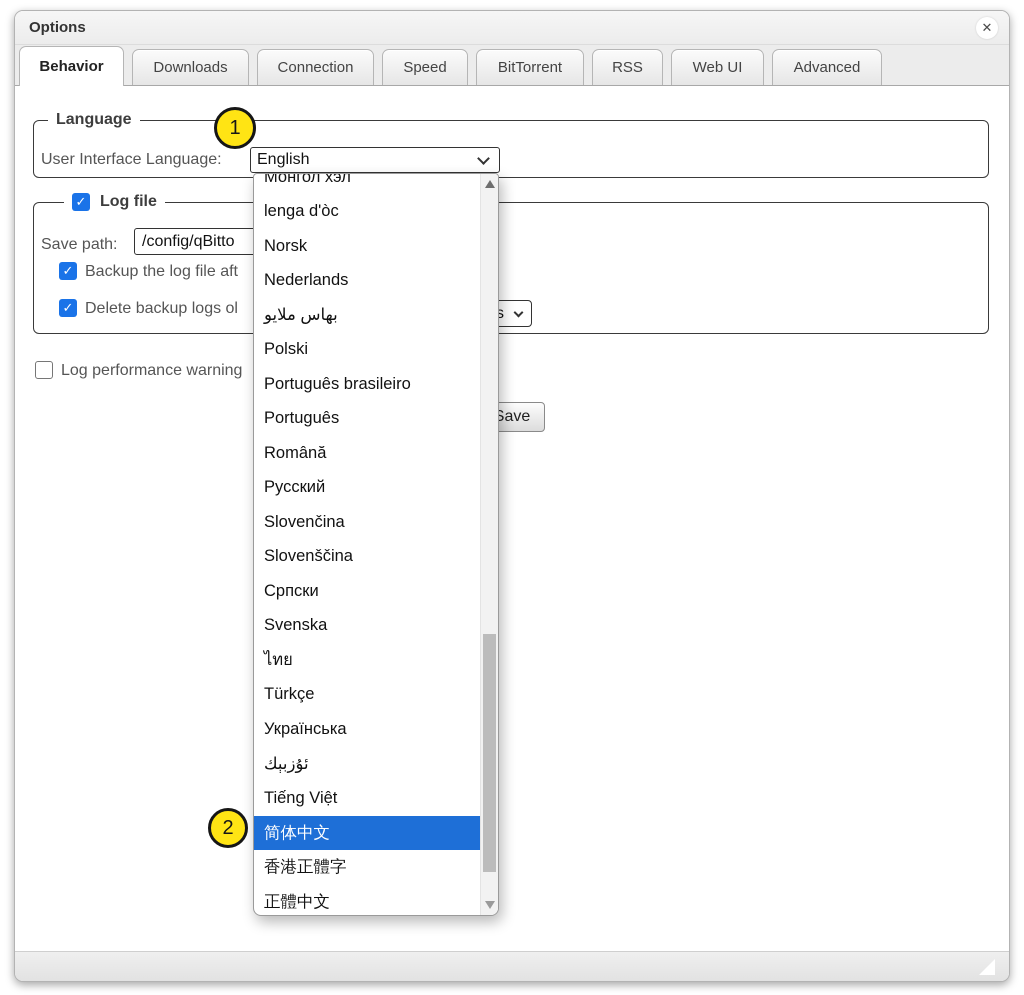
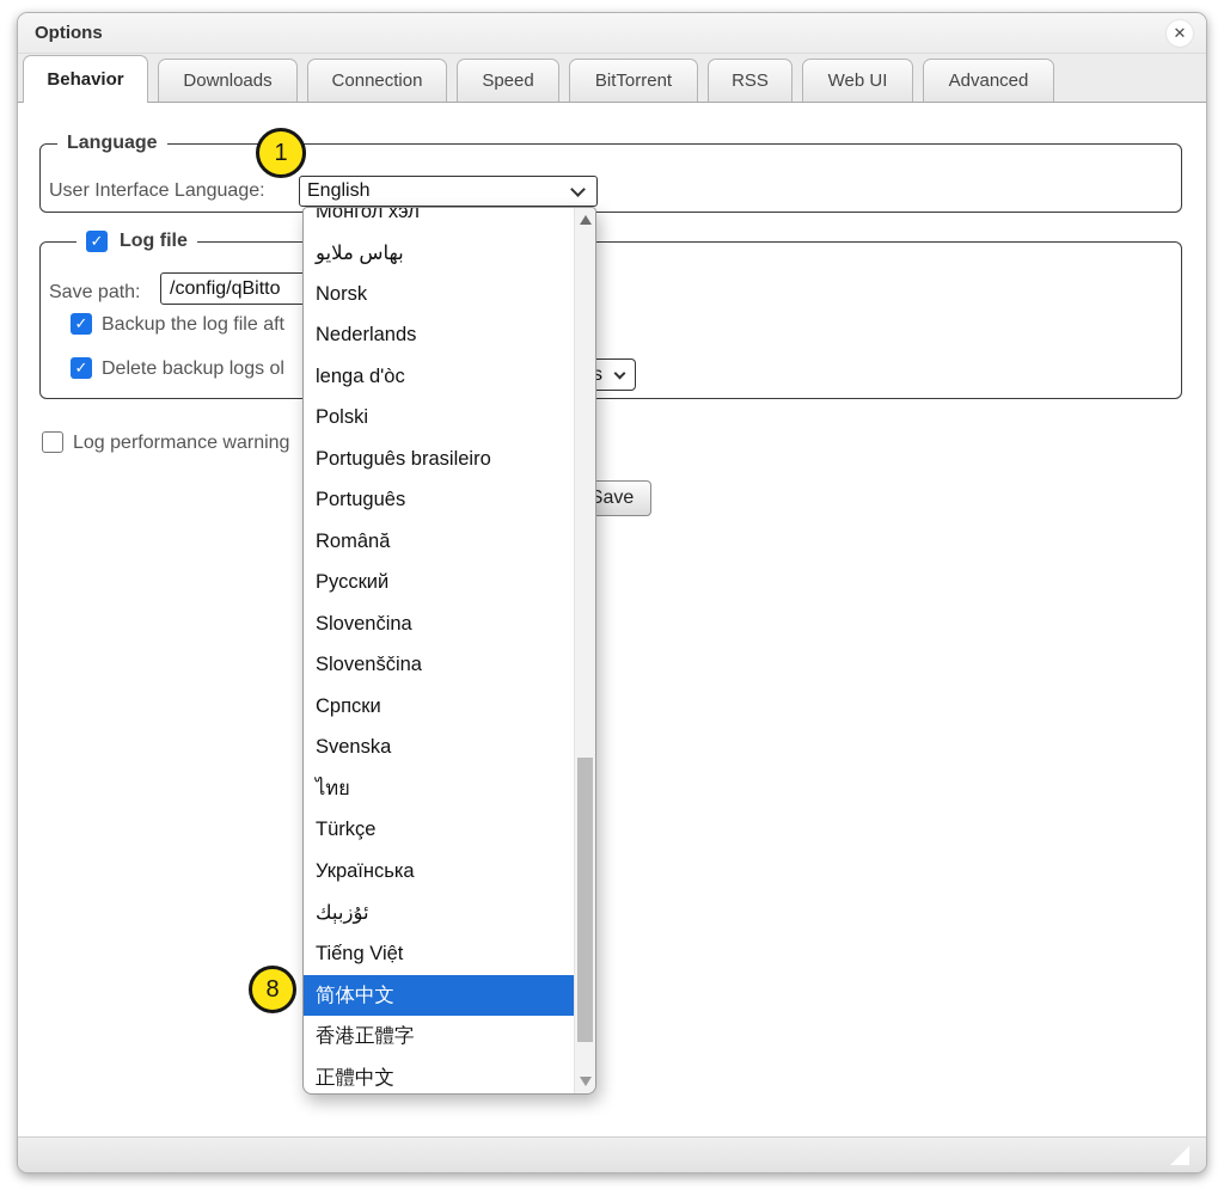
  Options
  ✕
  Behavior
  Downloads
  Connection
  Speed
  BitTorrent
  RSS
  Web UI
  Advanced
  Language
  User Interface Language:
  English
  ✓
  Log file
  Save path:
  /config/qBitto
  ✓
  Backup the log file aft
  ✓
  Delete backup logs ol
  s
  Log performance warning
  Save
  Монгол хэл
- lenga d'òc
+ بهاس ملايو
  Norsk
  Nederlands
- بهاس ملايو
+ lenga d'òc
  Polski
  Português brasileiro
  Português
  Română
  Русский
  Slovenčina
  Slovenščina
  Српски
  Svenska
  ไทย
  Türkçe
  Українська
  ئۇزبېك
  Tiếng Việt
  简体中文
  香港正體字
  正體中文
  1
- 2
+ 8
